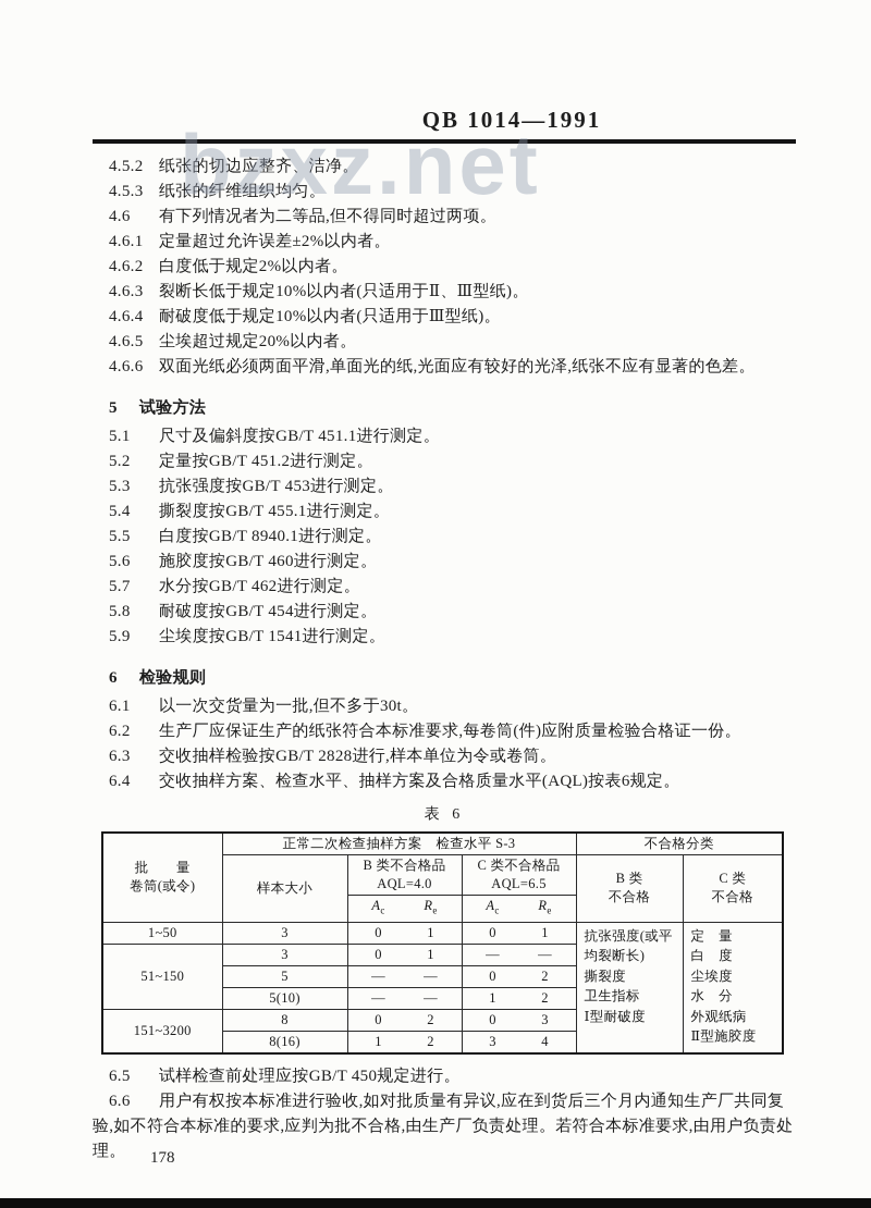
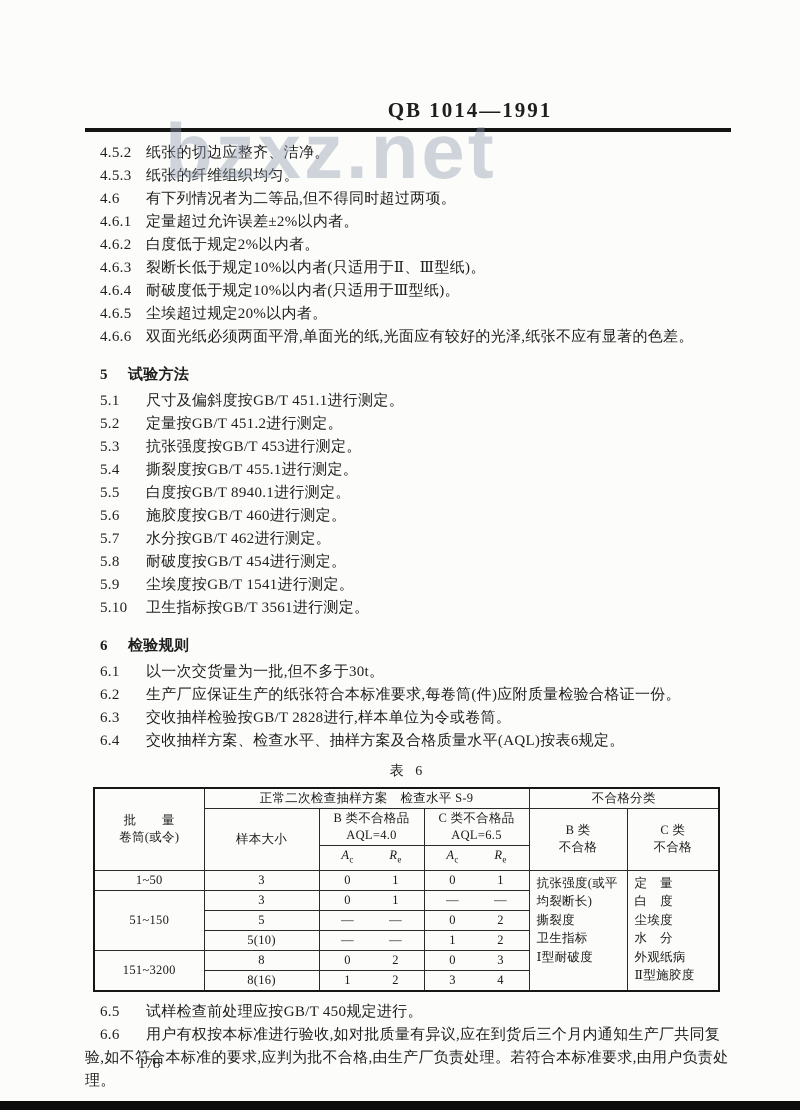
  QB 1014—1991
  bzxz.net
  4.5.2 纸张的切边应整齐、洁净。
  4.5.3 纸张的纤维组织均匀。
  4.6 有下列情况者为二等品,但不得同时超过两项。
  4.6.1 定量超过允许误差±2%以内者。
  4.6.2 白度低于规定2%以内者。
  4.6.3 裂断长低于规定10%以内者(只适用于Ⅱ、Ⅲ型纸)。
  4.6.4 耐破度低于规定10%以内者(只适用于Ⅲ型纸)。
  4.6.5 尘埃超过规定20%以内者。
  4.6.6 双面光纸必须两面平滑,单面光的纸,光面应有较好的光泽,纸张不应有显著的色差。
  5 试验方法
  5.1 尺寸及偏斜度按GB/T 451.1进行测定。
  5.2 定量按GB/T 451.2进行测定。
  5.3 抗张强度按GB/T 453进行测定。
  5.4 撕裂度按GB/T 455.1进行测定。
  5.5 白度按GB/T 8940.1进行测定。
  5.6 施胶度按GB/T 460进行测定。
  5.7 水分按GB/T 462进行测定。
  5.8 耐破度按GB/T 454进行测定。
  5.9 尘埃度按GB/T 1541进行测定。
+ 5.10 卫生指标按GB/T 3561进行测定。
  6 检验规则
  6.1 以一次交货量为一批,但不多于30t。
  6.2 生产厂应保证生产的纸张符合本标准要求,每卷筒(件)应附质量检验合格证一份。
  6.3 交收抽样检验按GB/T 2828进行,样本单位为令或卷筒。
  6.4 交收抽样方案、检查水平、抽样方案及合格质量水平(AQL)按表6规定。
  表 6
- 批 量 卷筒(或令)	正常二次检查抽样方案 检查水平 S-3	不合格分类
+ 批 量 卷筒(或令)	正常二次检查抽样方案 检查水平 S-9	不合格分类
  样本大小	B 类不合格品 AQL=4.0	C 类不合格品 AQL=6.5	B 类 不合格	C 类 不合格
  Ac Re	Ac Re
  1~50	3	0 1	0 1	抗张强度(或平 均裂断长) 撕裂度 卫生指标 Ⅰ型耐破度	定 量 白 度 尘埃度 水 分 外观纸病 Ⅱ型施胶度
  51~150	3	0 1	— —
  5	— —	0 2
  5(10)	— —	1 2
  151~3200	8	0 2	0 3
  8(16)	1 2	3 4
  6.5 试样检查前处理应按GB/T 450规定进行。
  6.6 用户有权按本标准进行验收,如对批质量有异议,应在到货后三个月内通知生产厂共同复验,如不符合本标准的要求,应判为批不合格,由生产厂负责处理。若符合本标准要求,由用户负责处理。
  178
